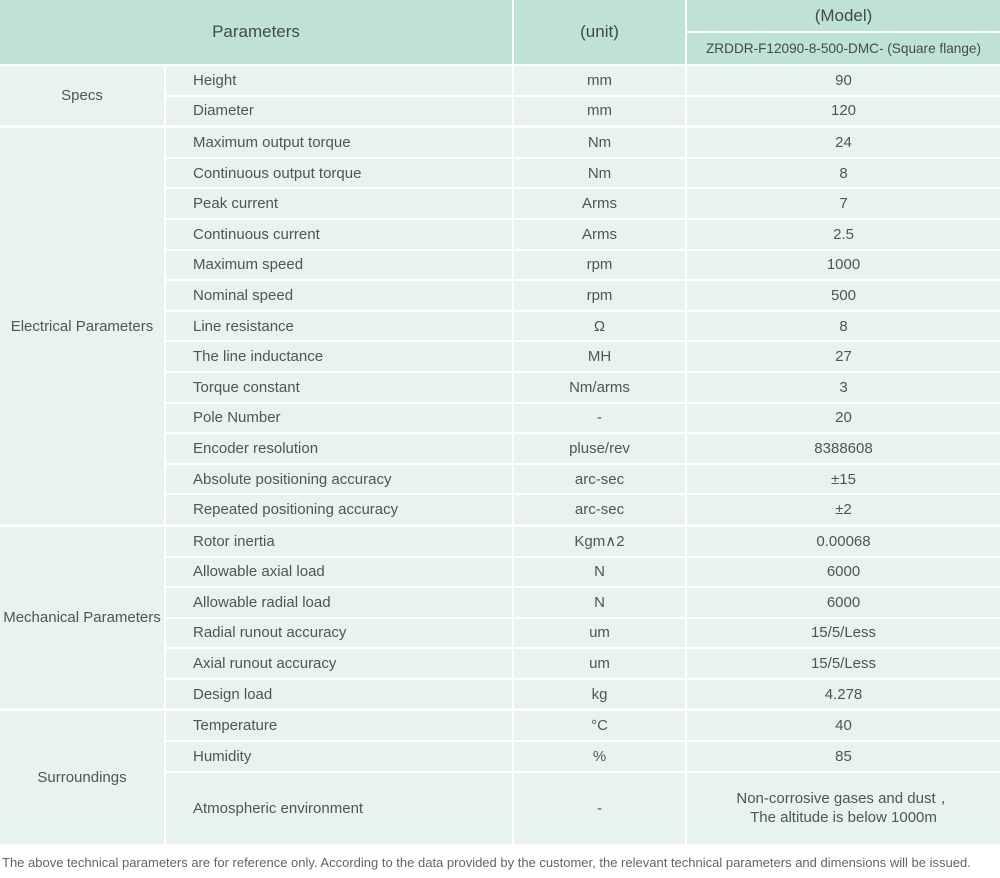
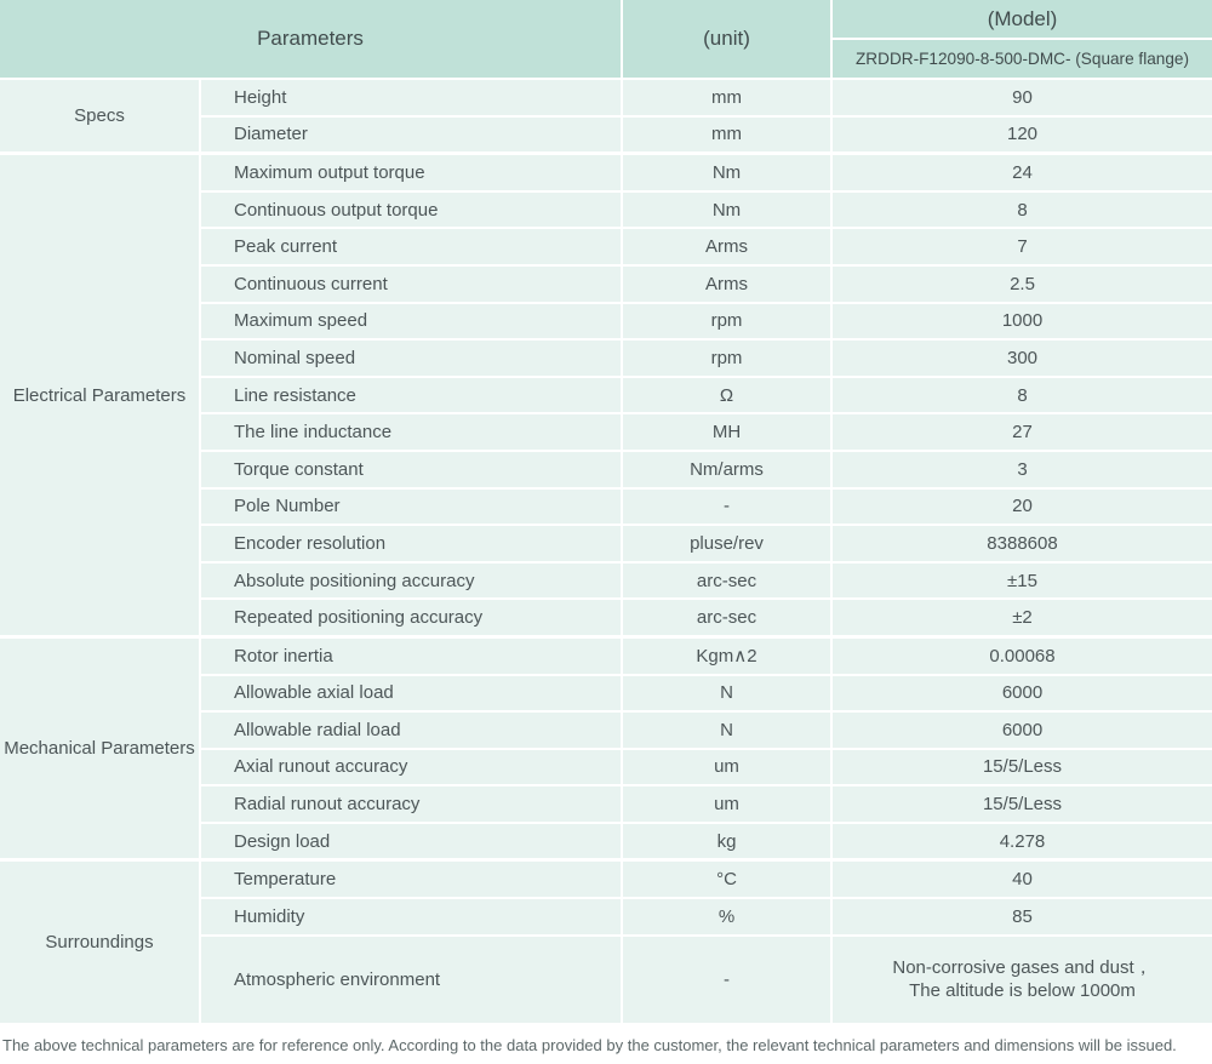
  Parameters
  (unit)
  (Model)
  ZRDDR-F12090-8-500-DMC- (Square flange)
  Specs
  Height
  mm
  90
  Diameter
  mm
  120
  Electrical Parameters
  Maximum output torque
  Nm
  24
  Continuous output torque
  Nm
  8
  Peak current
  Arms
  7
  Continuous current
  Arms
  2.5
  Maximum speed
  rpm
  1000
  Nominal speed
  rpm
- 500
+ 300
  Line resistance
  Ω
  8
  The line inductance
  MH
  27
  Torque constant
  Nm/arms
  3
  Pole Number
  -
  20
  Encoder resolution
  pluse/rev
  8388608
  Absolute positioning accuracy
  arc-sec
  ±15
  Repeated positioning accuracy
  arc-sec
  ±2
  Mechanical Parameters
  Rotor inertia
  Kgm∧2
  0.00068
  Allowable axial load
  N
  6000
  Allowable radial load
  N
  6000
- Radial runout accuracy
+ Axial runout accuracy
  um
  15/5/Less
- Axial runout accuracy
+ Radial runout accuracy
  um
  15/5/Less
  Design load
  kg
  4.278
  Surroundings
  Temperature
  °C
  40
  Humidity
  %
  85
  Atmospheric environment
  -
  Non-corrosive gases and dust，
  The altitude is below 1000m
  The above technical parameters are for reference only. According to the data provided by the customer, the relevant technical parameters and dimensions will be issued.
